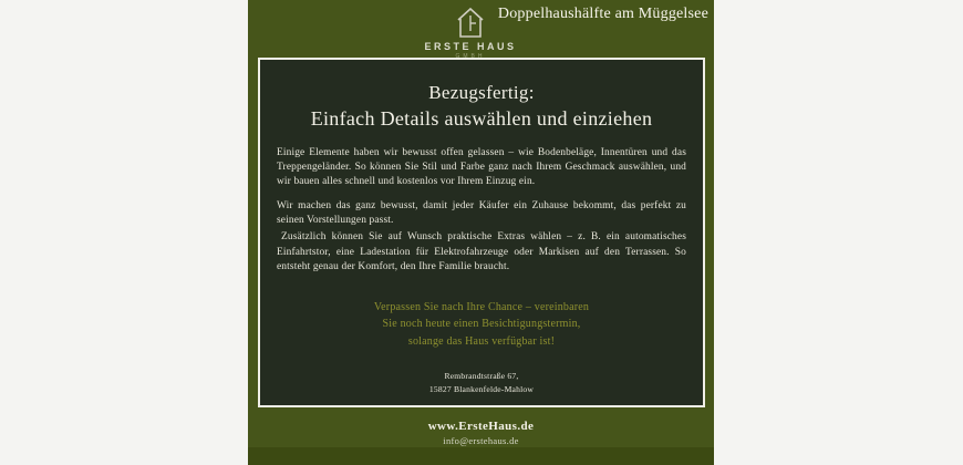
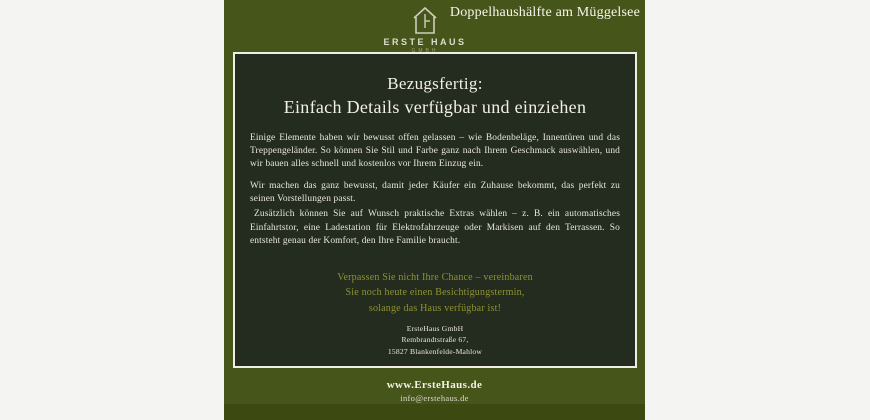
  ERSTE HAUS
  Doppelhaushälfte am Müggelsee
  Bezugsfertig:
- Einfach Details auswählen und einziehen
+ Einfach Details verfügbar und einziehen
  Einige Elemente haben wir bewusst offen gelassen – wie Bodenbeläge, Innentüren und das Treppengeländer. So können Sie Stil und Farbe ganz nach Ihrem Geschmack auswählen, und wir bauen alles schnell und kostenlos vor Ihrem Einzug ein.
  Wir machen das ganz bewusst, damit jeder Käufer ein Zuhause bekommt, das perfekt zu seinen Vorstellungen passt.
  Zusätzlich können Sie auf Wunsch praktische Extras wählen – z. B. ein automatisches Einfahrtstor, eine Ladestation für Elektrofahrzeuge oder Markisen auf den Terrassen. So entsteht genau der Komfort, den Ihre Familie braucht.
- Verpassen Sie nach Ihre Chance – vereinbaren
+ Verpassen Sie nicht Ihre Chance – vereinbaren
  Sie noch heute einen Besichtigungstermin,
  solange das Haus verfügbar ist!
+ ErsteHaus GmbH
  Rembrandtstraße 67,
  15827 Blankenfelde-Mahlow
  www.ErsteHaus.de
  info@erstehaus.de
